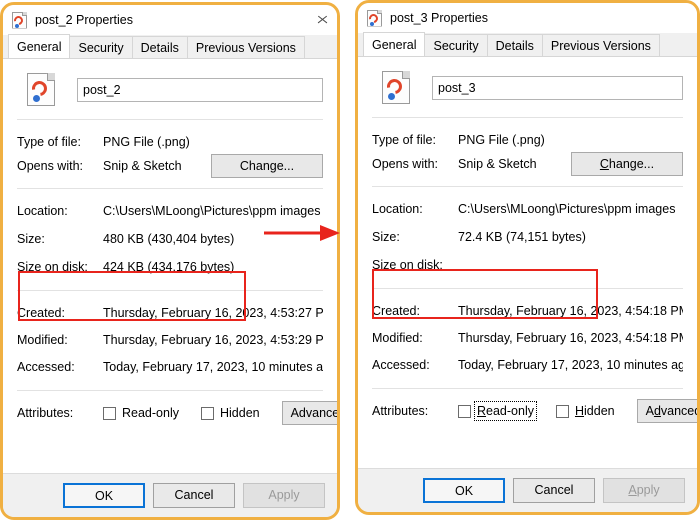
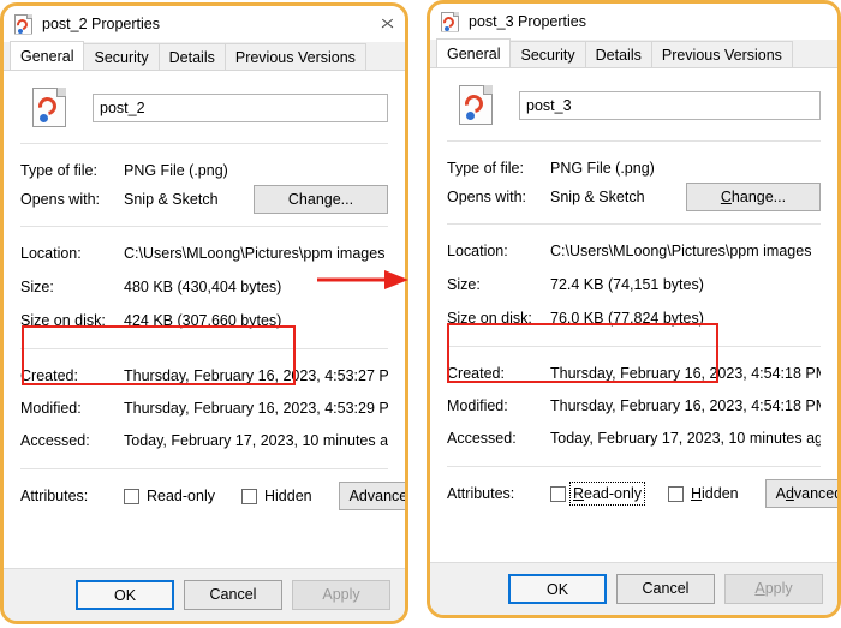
  post_2 Properties
  General
  Security
  Details
  Previous Versions
  post_2
  Type of file:
  PNG File (.png)
  Opens with:
  Snip & Sketch
  Change...
  Location:
  C:\Users\MLoong\Pictures\ppm images
  Size:
  480 KB (430,404 bytes)
  Size on disk:
- 424 KB (434,176 bytes)
+ 424 KB (307,660 bytes)
  Created:
  Thursday, February 16, 2023, 4:53:27 P
  Modified:
  Thursday, February 16, 2023, 4:53:29 P
  Accessed:
  Today, February 17, 2023, 10 minutes a
  Attributes:
  Read-only
  Hidden
  OK
  Cancel
  Apply
  post_3 Properties
  General
  Security
  Details
  Previous Versions
  post_3
  Type of file:
  PNG File (.png)
  Opens with:
  Snip & Sketch
  Change...
  Location:
  C:\Users\MLoong\Pictures\ppm images
  Size:
  72.4 KB (74,151 bytes)
  Size on disk:
+ 76.0 KB (77,824 bytes)
  Created:
  Thursday, February 16, 2023, 4:54:18 P
  Modified:
  Thursday, February 16, 2023, 4:54:18 P
  Accessed:
  Today, February 17, 2023, 10 minutes ag
  Attributes:
  Read-only
  Hidden
  OK
  Cancel
  Apply
